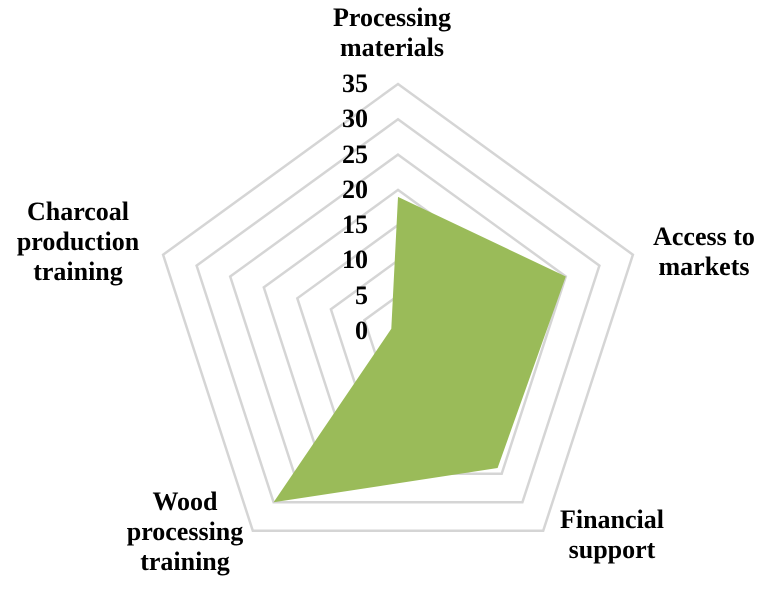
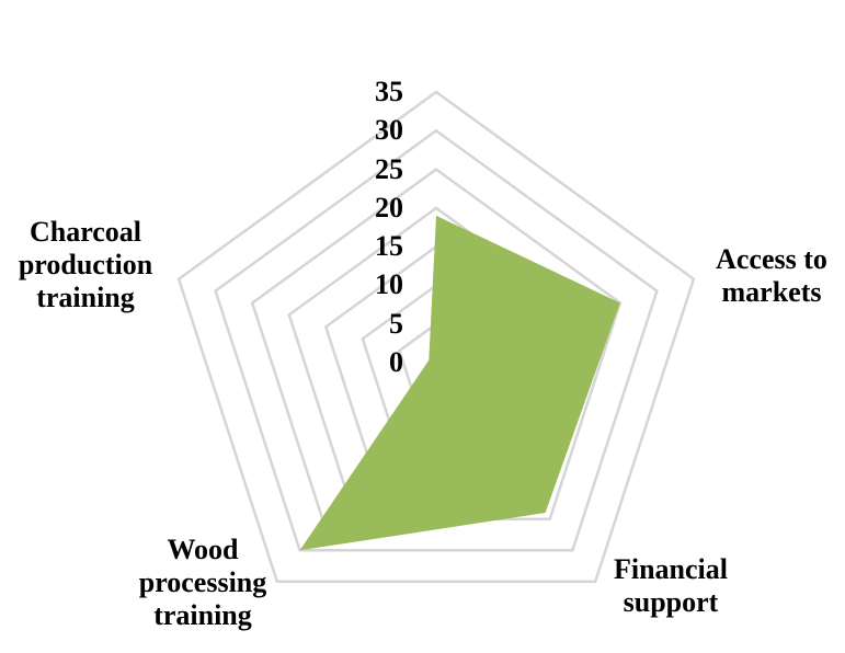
  35
  30
  25
  20
  15
  10
  5
  0
- Processing
- materials
  Access to
  markets
  Financial
  support
  Wood
  processing
  training
  Charcoal
  production
  training
